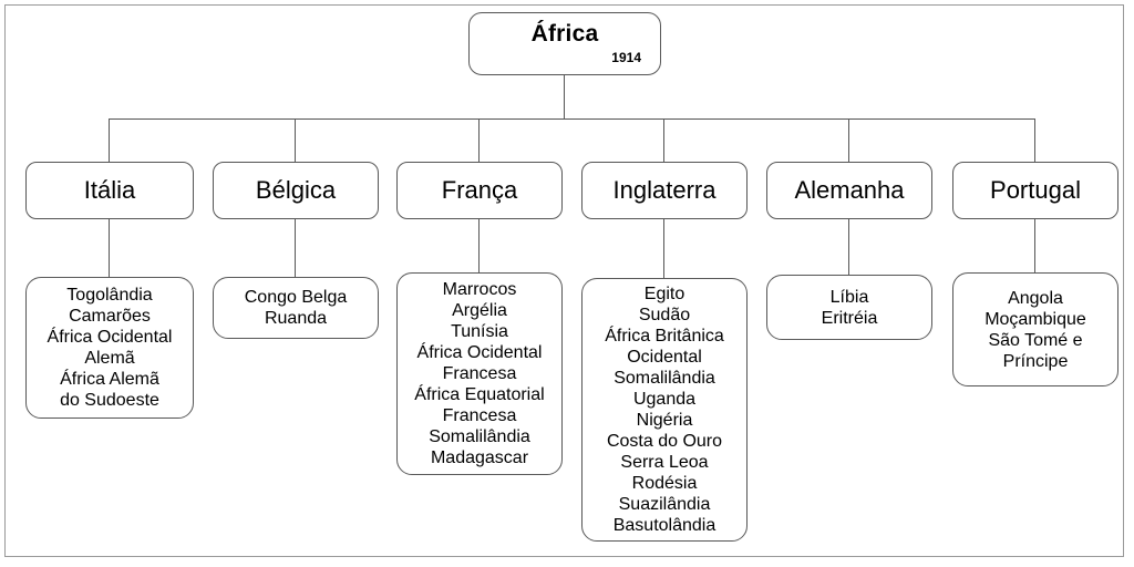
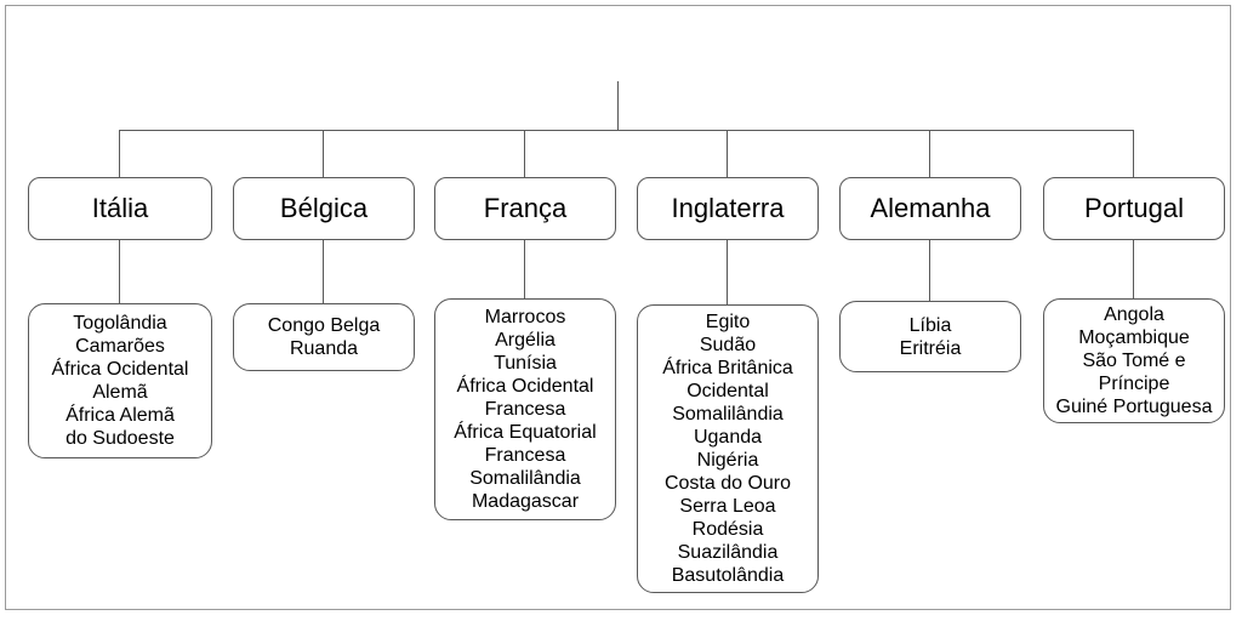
- África
- 1914
  Itália
  Bélgica
  França
  Inglaterra
  Alemanha
  Portugal
  Togolândia
  Camarões
  África Ocidental
  Alemã
  África Alemã
  do Sudoeste
  Congo Belga
  Ruanda
  Marrocos
  Argélia
  Tunísia
  África Ocidental
  Francesa
  África Equatorial
  Francesa
  Somalilândia
  Madagascar
  Egito
  Sudão
  África Britânica
  Ocidental
  Somalilândia
  Uganda
  Nigéria
  Costa do Ouro
  Serra Leoa
  Rodésia
  Suazilândia
  Basutolândia
  Líbia
  Eritréia
  Angola
  Moçambique
  São Tomé e
  Príncipe
+ Guiné Portuguesa
